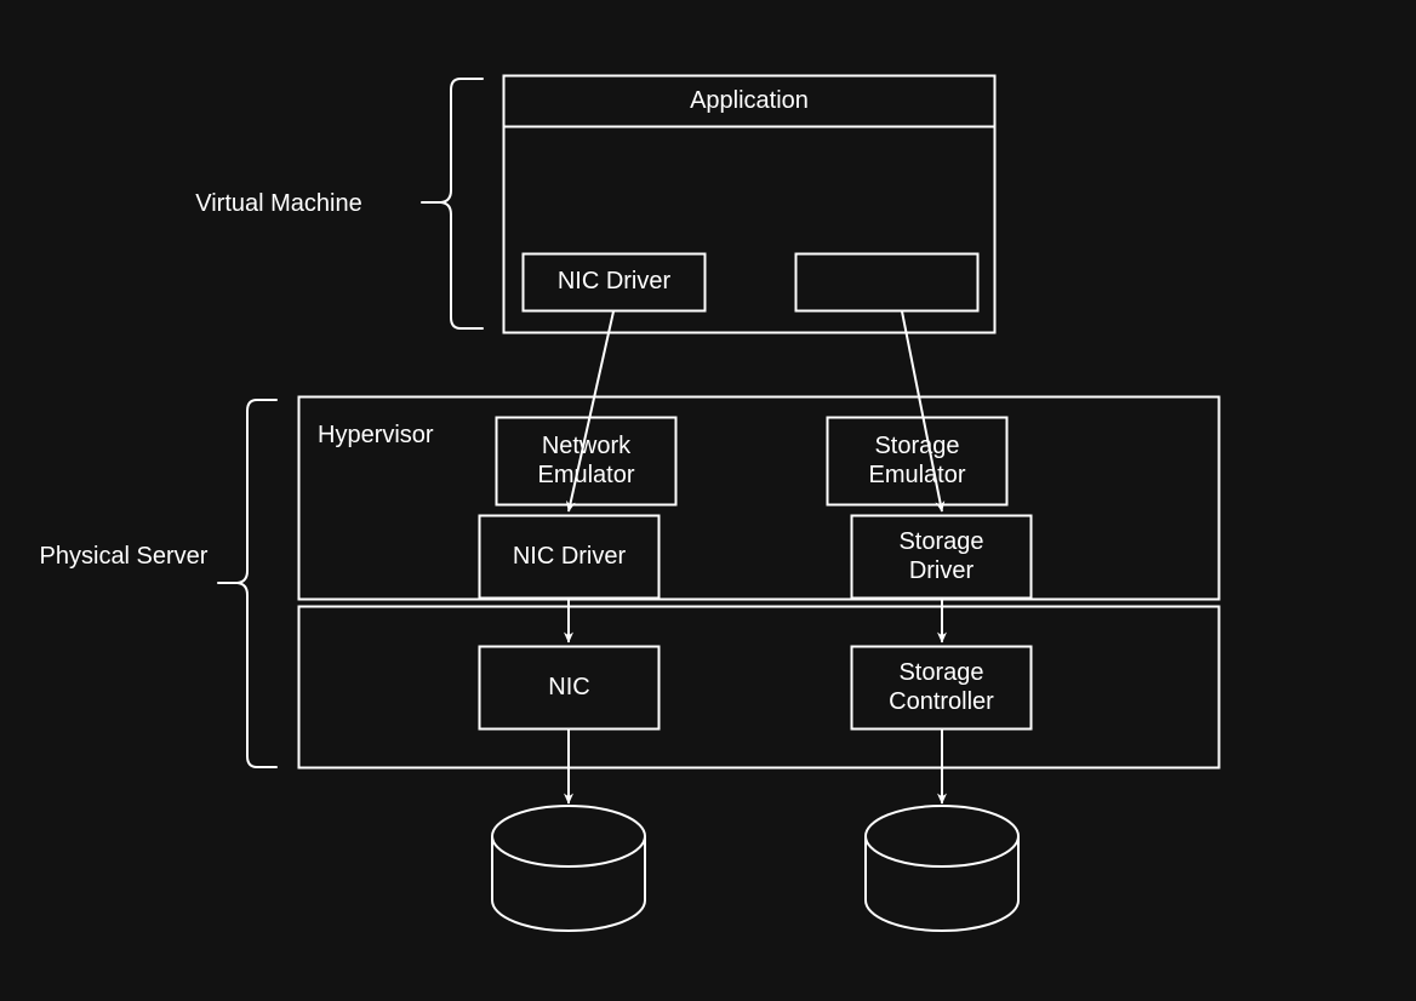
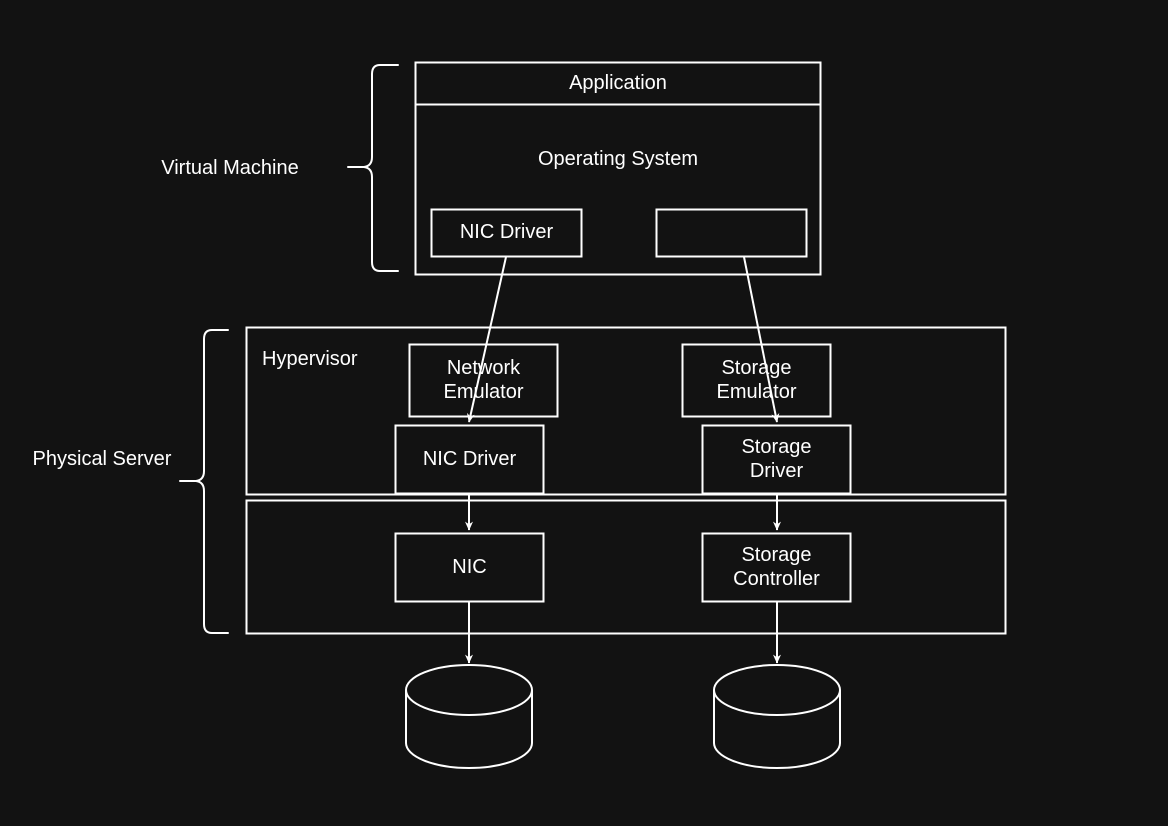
  Virtual Machine
  Physical Server
  Application
+ Operating System
  NIC Driver
  Hypervisor
  Network
  Emulator
  Storage
  Emulator
  NIC Driver
  Storage
  Driver
  NIC
  Storage
  Controller
